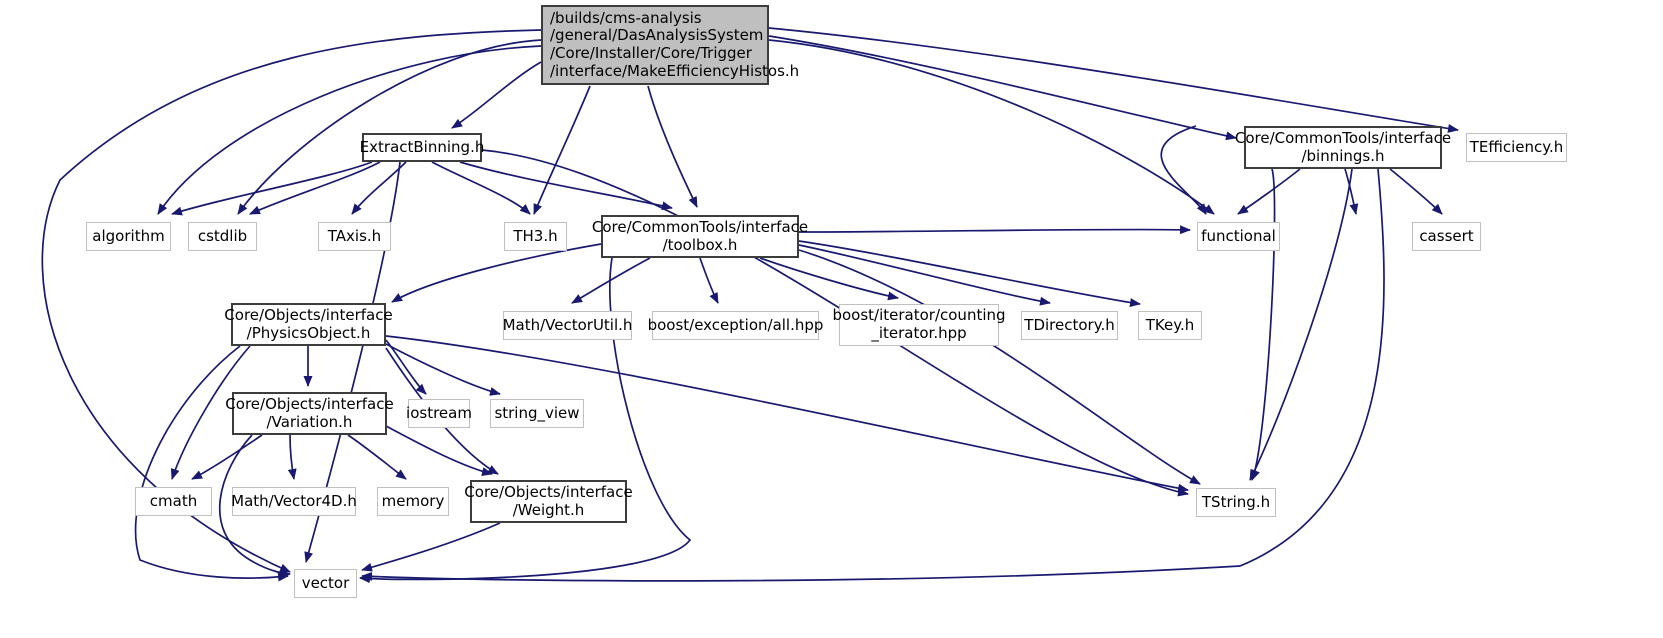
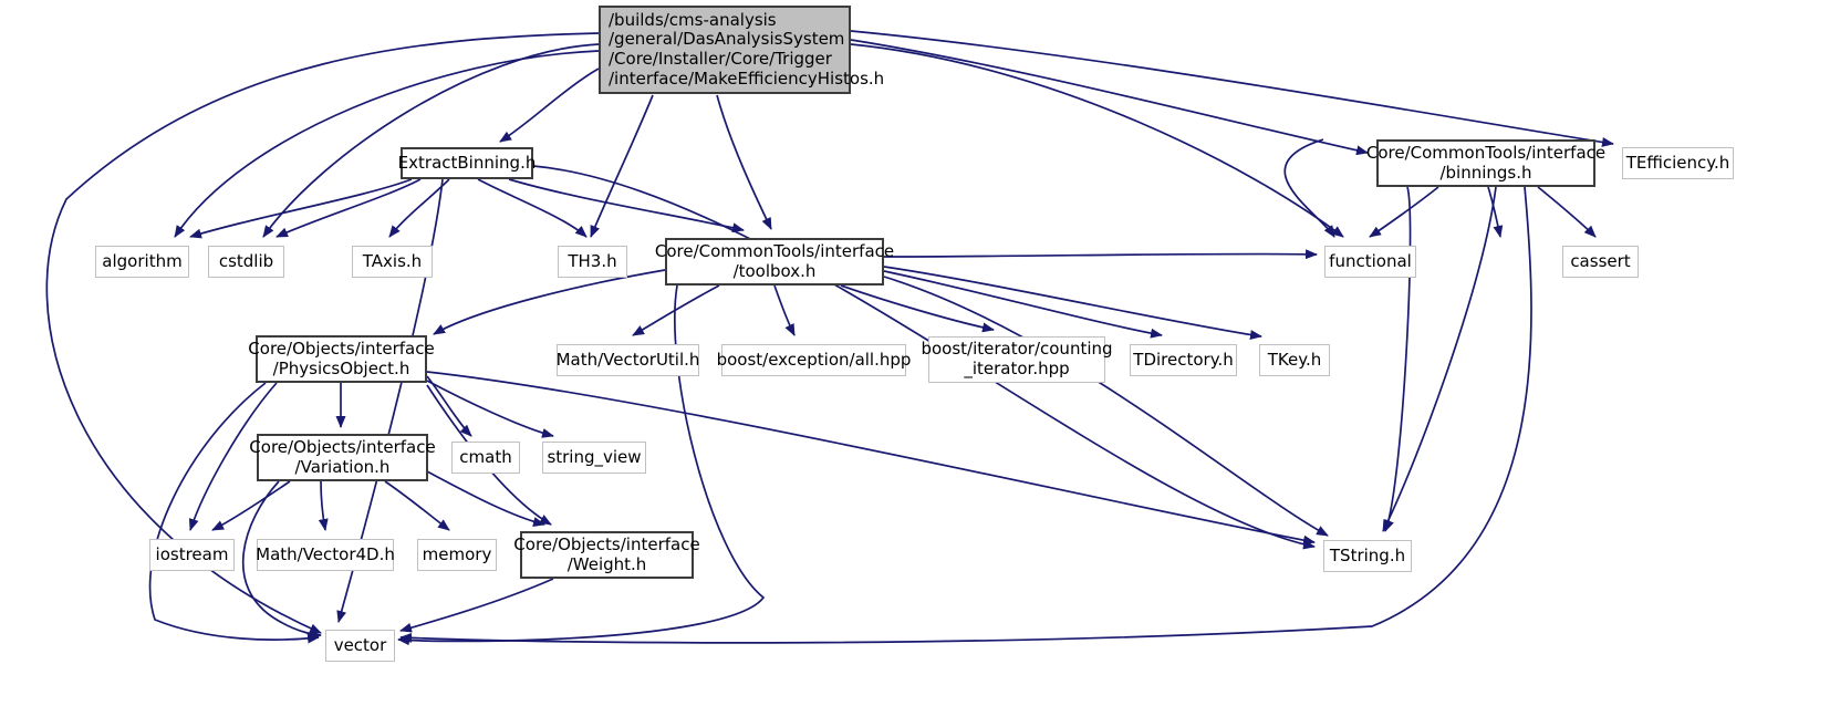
  /builds/cms-analysis
  /general/DasAnalysisSystem
  /Core/Installer/Core/Trigger
  /interface/MakeEfficiencyHistos.h
  ExtractBinning.h
  Core/CommonTools/interface
  /binnings.h
  TEfficiency.h
  algorithm
  cstdlib
  TAxis.h
  TH3.h
  Core/CommonTools/interface
  /toolbox.h
  functional
  cassert
  Core/Objects/interface
  /PhysicsObject.h
  Math/VectorUtil.h
  boost/exception/all.hpp
  boost/iterator/counting
  _iterator.hpp
  TDirectory.h
  TKey.h
  Core/Objects/interface
  /Variation.h
- iostream
+ cmath
  string_view
- cmath
+ iostream
  Math/Vector4D.h
  memory
  Core/Objects/interface
  /Weight.h
  TString.h
  vector
